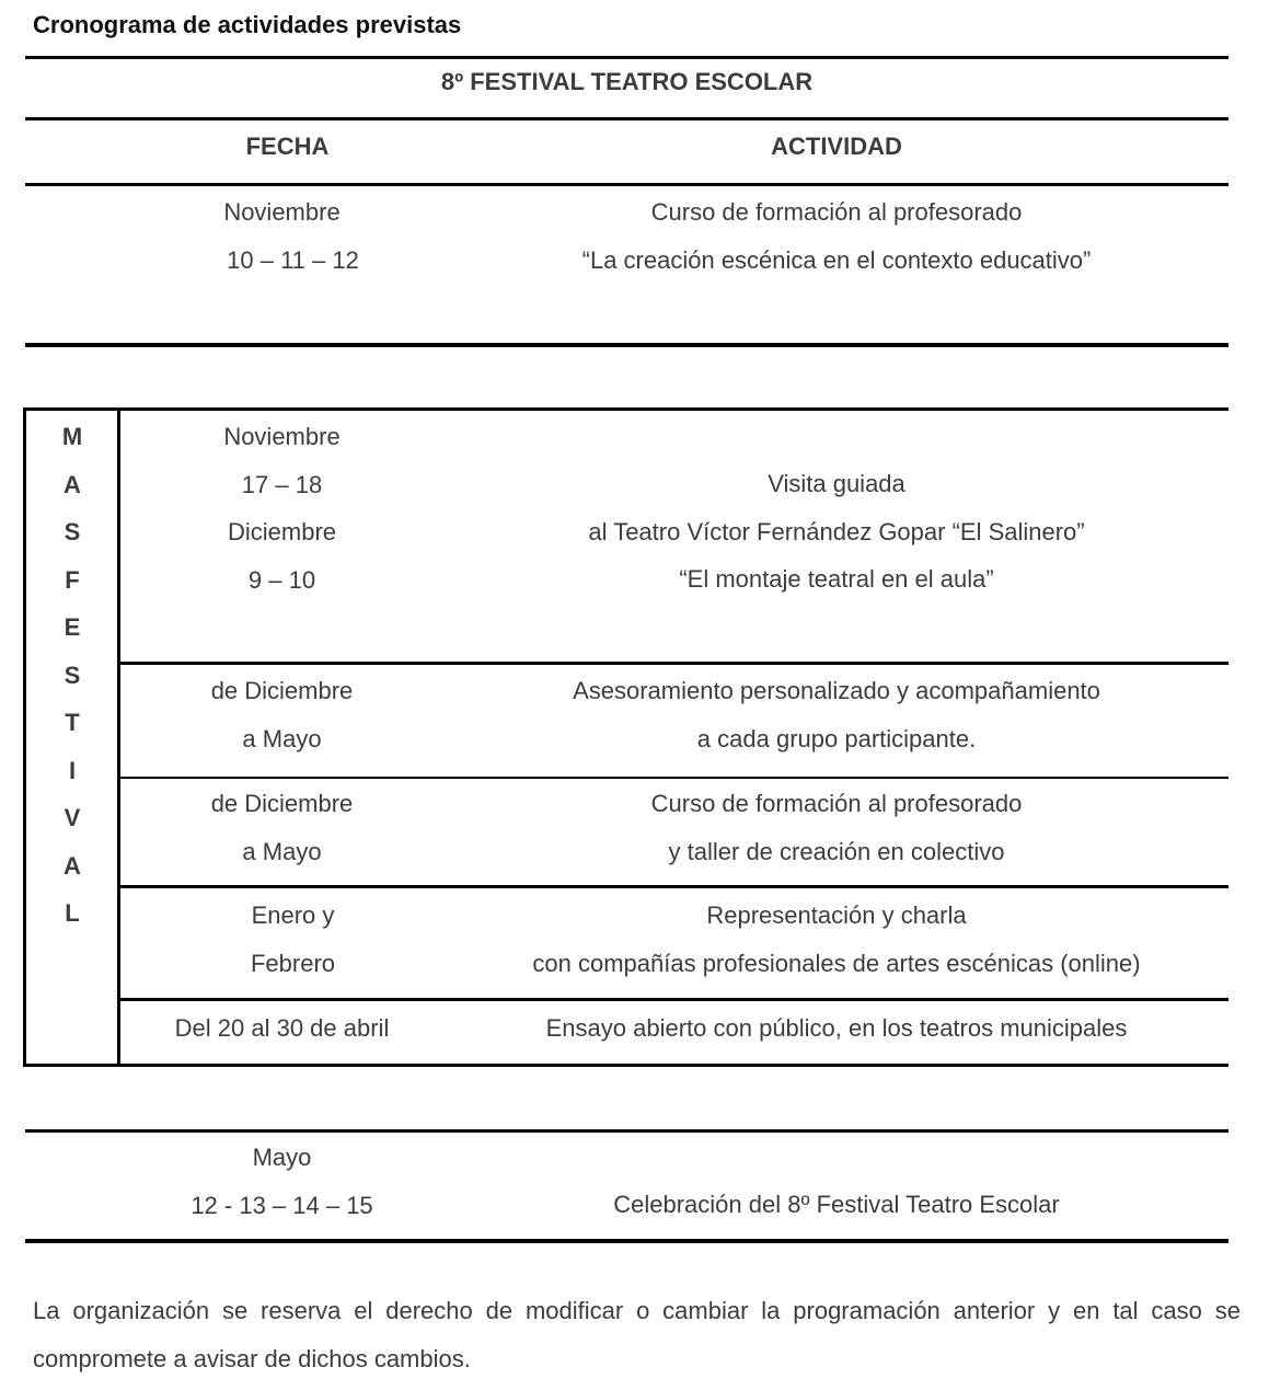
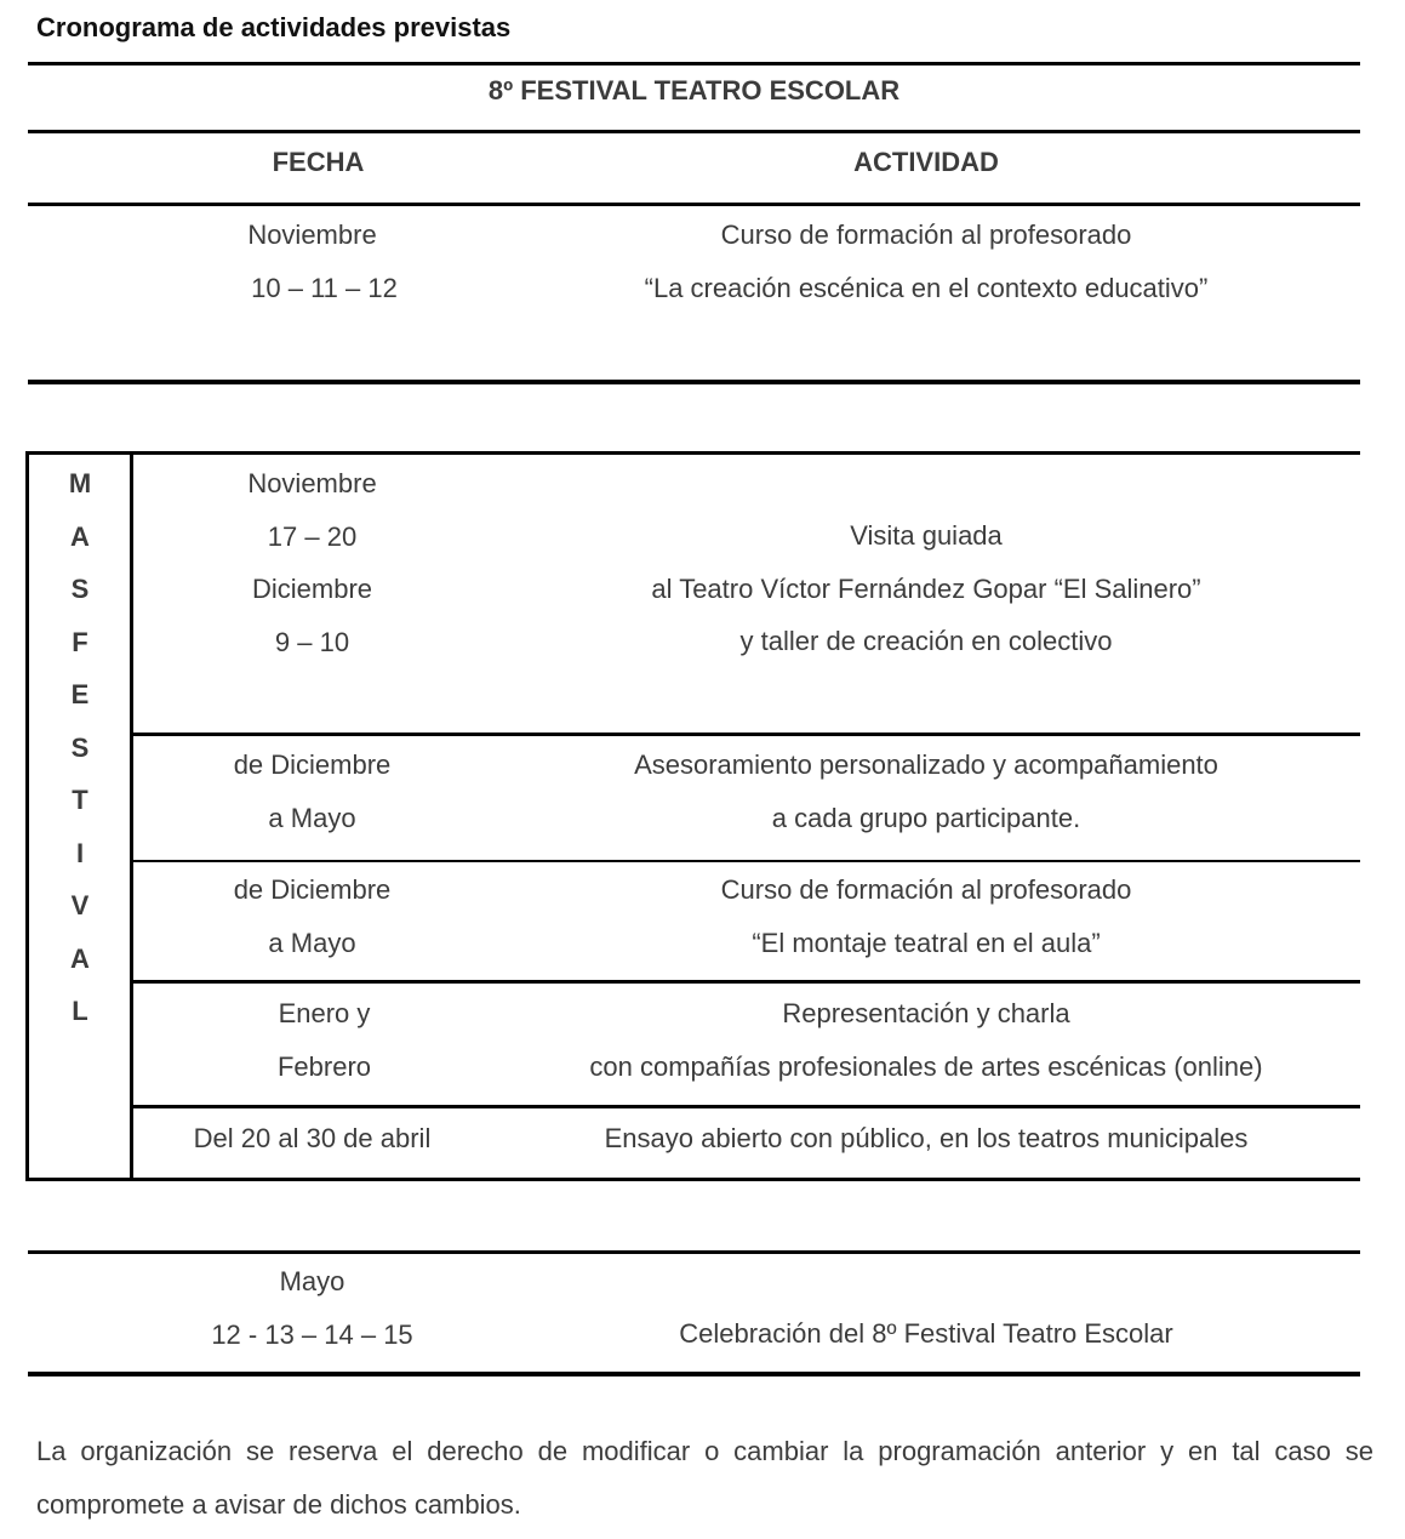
  Cronograma de actividades previstas
  8º FESTIVAL TEATRO ESCOLAR
  FECHA
  ACTIVIDAD
  Noviembre
  10 – 11 – 12
  Curso de formación al profesorado
  “La creación escénica en el contexto educativo”
  M
  A
  S
  F
  E
  S
  T
  I
  V
  A
  L
  Noviembre
- 17 – 18
+ 17 – 20
  Diciembre
  9 – 10
  Visita guiada
  al Teatro Víctor Fernández Gopar “El Salinero”
- “El montaje teatral en el aula”
+ y taller de creación en colectivo
  de Diciembre
  a Mayo
  Asesoramiento personalizado y acompañamiento
  a cada grupo participante.
  de Diciembre
  a Mayo
  Curso de formación al profesorado
- y taller de creación en colectivo
+ “El montaje teatral en el aula”
  Enero y
  Febrero
  Representación y charla
  con compañías profesionales de artes escénicas (online)
  Del 20 al 30 de abril
  Ensayo abierto con público, en los teatros municipales
  Mayo
  12 - 13 – 14 – 15
  Celebración del 8º Festival Teatro Escolar
  La organización se reserva el derecho de modificar o cambiar la programación anterior y en tal caso se compromete a avisar de dichos cambios.
